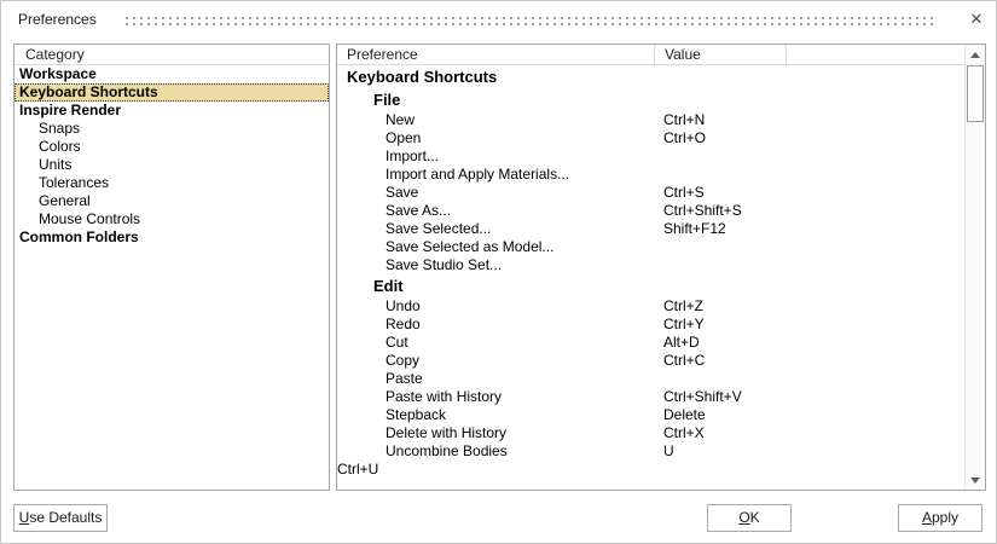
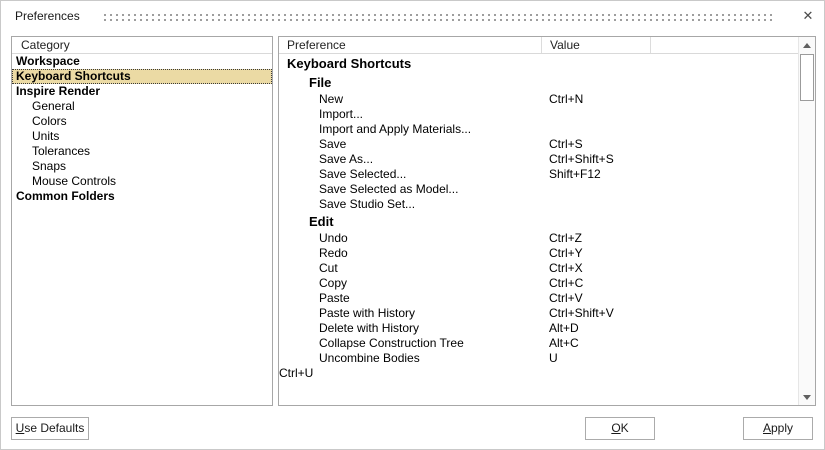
  Preferences
  ✕
  Category
  Workspace
  Keyboard Shortcuts
  Inspire Render
- Snaps
+ General
  Colors
  Units
  Tolerances
- General
+ Snaps
  Mouse Controls
  Common Folders
  Preference
  Value
  Keyboard Shortcuts
  File
  New
  Ctrl+N
- Open
- Ctrl+O
  Import...
  Import and Apply Materials...
  Save
  Ctrl+S
  Save As...
  Ctrl+Shift+S
  Save Selected...
  Shift+F12
  Save Selected as Model...
  Save Studio Set...
  Edit
  Undo
  Ctrl+Z
  Redo
  Ctrl+Y
  Cut
- Alt+D
+ Ctrl+X
  Copy
  Ctrl+C
  Paste
+ Ctrl+V
  Paste with History
  Ctrl+Shift+V
- Stepback
- Delete
  Delete with History
- Ctrl+X
+ Alt+D
+ Collapse Construction Tree
+ Alt+C
  Uncombine Bodies
  U
  Ctrl+U
  Use Defaults
  OK
  Apply
